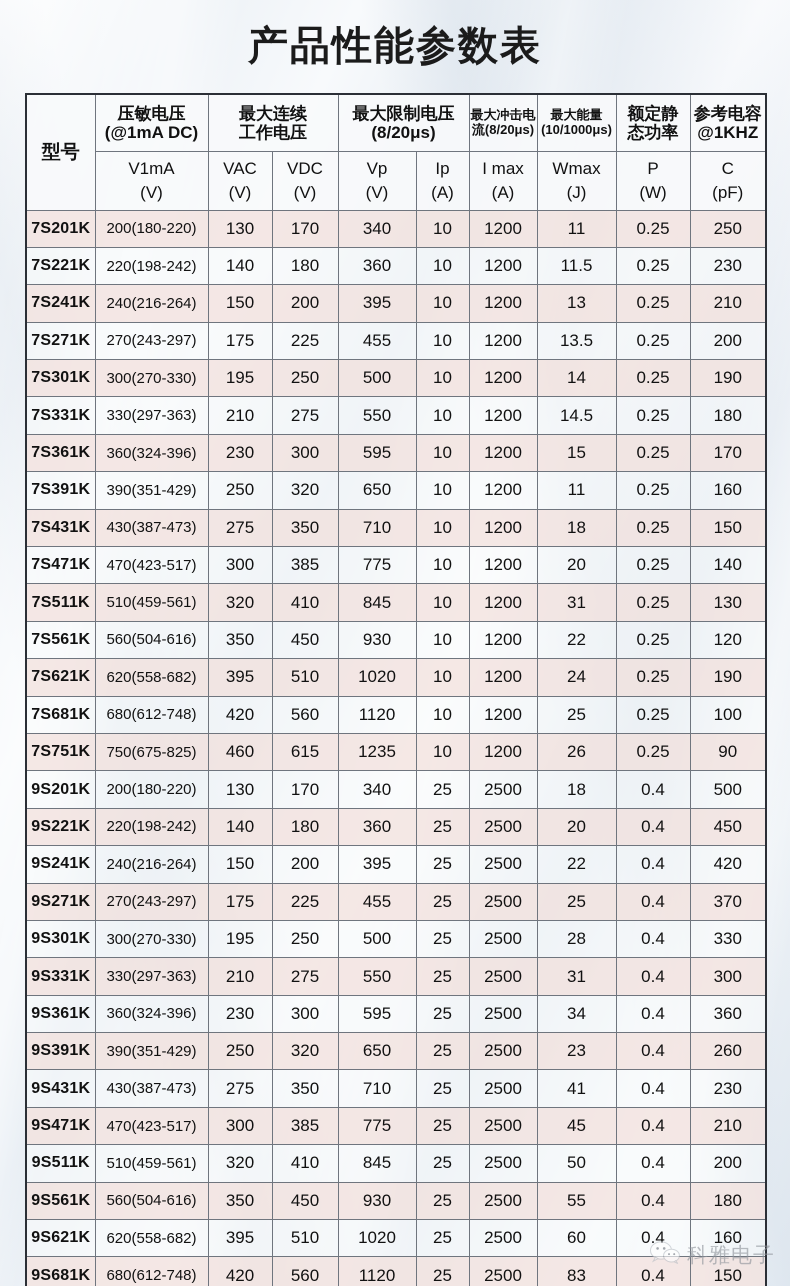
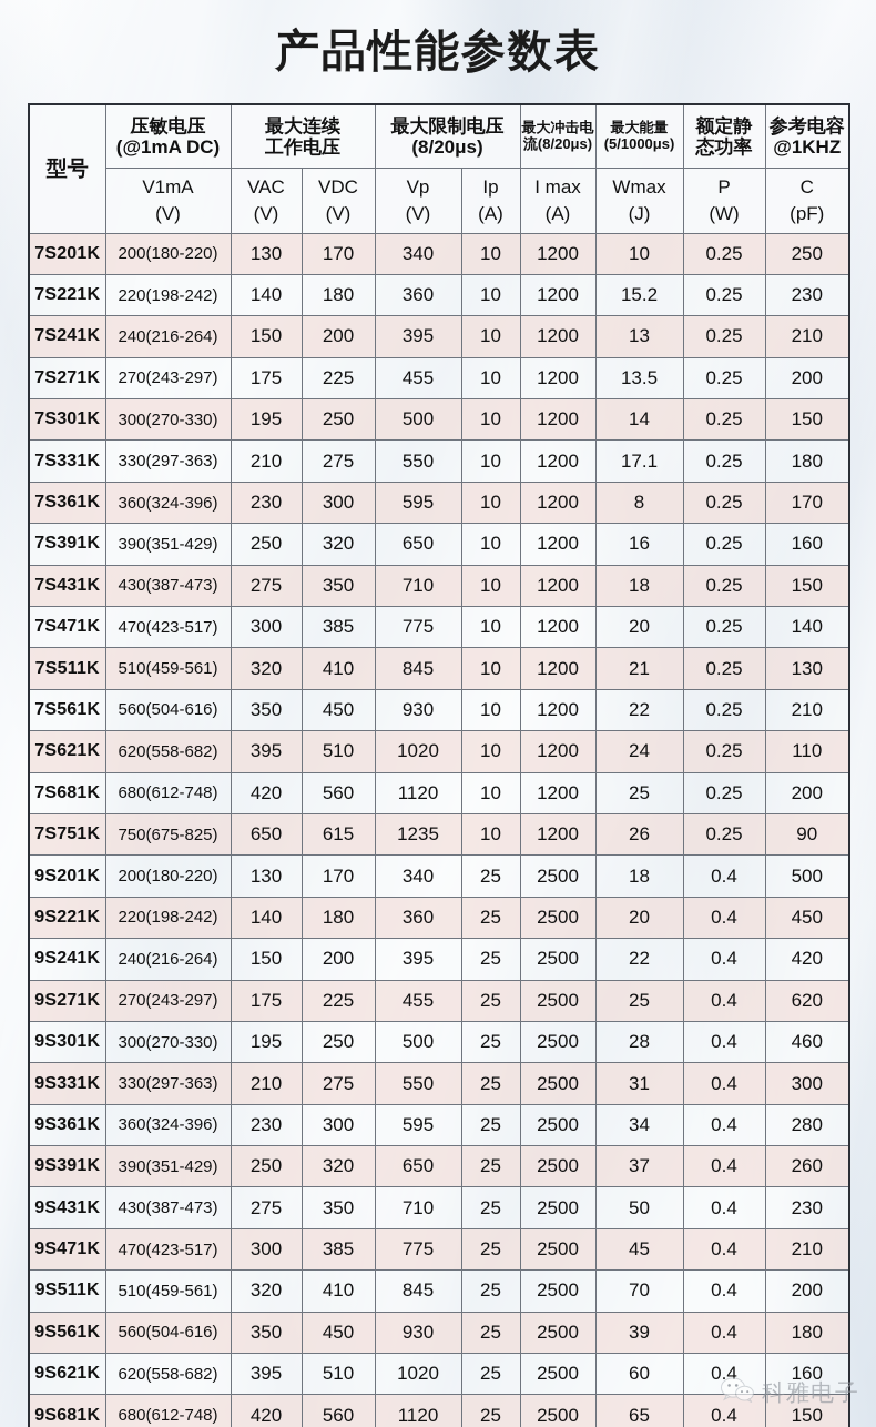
  产品性能参数表
- 型号	压敏电压 (@1mA DC)	最大连续 工作电压	最大限制电压 (8/20μs)	最大冲击电 流(8/20μs)	最大能量 (10/1000μs)	额定静 态功率	参考电容 @1KHZ
+ 型号	压敏电压 (@1mA DC)	最大连续 工作电压	最大限制电压 (8/20μs)	最大冲击电 流(8/20μs)	最大能量 (5/1000μs)	额定静 态功率	参考电容 @1KHZ
  V1mA (V)	VAC (V)	VDC (V)	Vp (V)	Ip (A)	I max (A)	Wmax (J)	P (W)	C (pF)
- 7S201K	200(180-220)	130	170	340	10	1200	11	0.25	250
+ 7S201K	200(180-220)	130	170	340	10	1200	10	0.25	250
- 7S221K	220(198-242)	140	180	360	10	1200	11.5	0.25	230
+ 7S221K	220(198-242)	140	180	360	10	1200	15.2	0.25	230
  7S241K	240(216-264)	150	200	395	10	1200	13	0.25	210
  7S271K	270(243-297)	175	225	455	10	1200	13.5	0.25	200
- 7S301K	300(270-330)	195	250	500	10	1200	14	0.25	190
+ 7S301K	300(270-330)	195	250	500	10	1200	14	0.25	150
- 7S331K	330(297-363)	210	275	550	10	1200	14.5	0.25	180
+ 7S331K	330(297-363)	210	275	550	10	1200	17.1	0.25	180
- 7S361K	360(324-396)	230	300	595	10	1200	15	0.25	170
+ 7S361K	360(324-396)	230	300	595	10	1200	8	0.25	170
- 7S391K	390(351-429)	250	320	650	10	1200	11	0.25	160
+ 7S391K	390(351-429)	250	320	650	10	1200	16	0.25	160
  7S431K	430(387-473)	275	350	710	10	1200	18	0.25	150
  7S471K	470(423-517)	300	385	775	10	1200	20	0.25	140
- 7S511K	510(459-561)	320	410	845	10	1200	31	0.25	130
+ 7S511K	510(459-561)	320	410	845	10	1200	21	0.25	130
- 7S561K	560(504-616)	350	450	930	10	1200	22	0.25	120
+ 7S561K	560(504-616)	350	450	930	10	1200	22	0.25	210
- 7S621K	620(558-682)	395	510	1020	10	1200	24	0.25	190
+ 7S621K	620(558-682)	395	510	1020	10	1200	24	0.25	110
- 7S681K	680(612-748)	420	560	1120	10	1200	25	0.25	100
+ 7S681K	680(612-748)	420	560	1120	10	1200	25	0.25	200
- 7S751K	750(675-825)	460	615	1235	10	1200	26	0.25	90
+ 7S751K	750(675-825)	650	615	1235	10	1200	26	0.25	90
  9S201K	200(180-220)	130	170	340	25	2500	18	0.4	500
  9S221K	220(198-242)	140	180	360	25	2500	20	0.4	450
  9S241K	240(216-264)	150	200	395	25	2500	22	0.4	420
- 9S271K	270(243-297)	175	225	455	25	2500	25	0.4	370
+ 9S271K	270(243-297)	175	225	455	25	2500	25	0.4	620
- 9S301K	300(270-330)	195	250	500	25	2500	28	0.4	330
+ 9S301K	300(270-330)	195	250	500	25	2500	28	0.4	460
  9S331K	330(297-363)	210	275	550	25	2500	31	0.4	300
- 9S361K	360(324-396)	230	300	595	25	2500	34	0.4	360
+ 9S361K	360(324-396)	230	300	595	25	2500	34	0.4	280
- 9S391K	390(351-429)	250	320	650	25	2500	23	0.4	260
+ 9S391K	390(351-429)	250	320	650	25	2500	37	0.4	260
- 9S431K	430(387-473)	275	350	710	25	2500	41	0.4	230
+ 9S431K	430(387-473)	275	350	710	25	2500	50	0.4	230
  9S471K	470(423-517)	300	385	775	25	2500	45	0.4	210
- 9S511K	510(459-561)	320	410	845	25	2500	50	0.4	200
+ 9S511K	510(459-561)	320	410	845	25	2500	70	0.4	200
- 9S561K	560(504-616)	350	450	930	25	2500	55	0.4	180
+ 9S561K	560(504-616)	350	450	930	25	2500	39	0.4	180
  9S621K	620(558-682)	395	510	1020	25	2500	60	0.4	160
- 9S681K	680(612-748)	420	560	1120	25	2500	83	0.4	150
+ 9S681K	680(612-748)	420	560	1120	25	2500	65	0.4	150
  科雅电子
